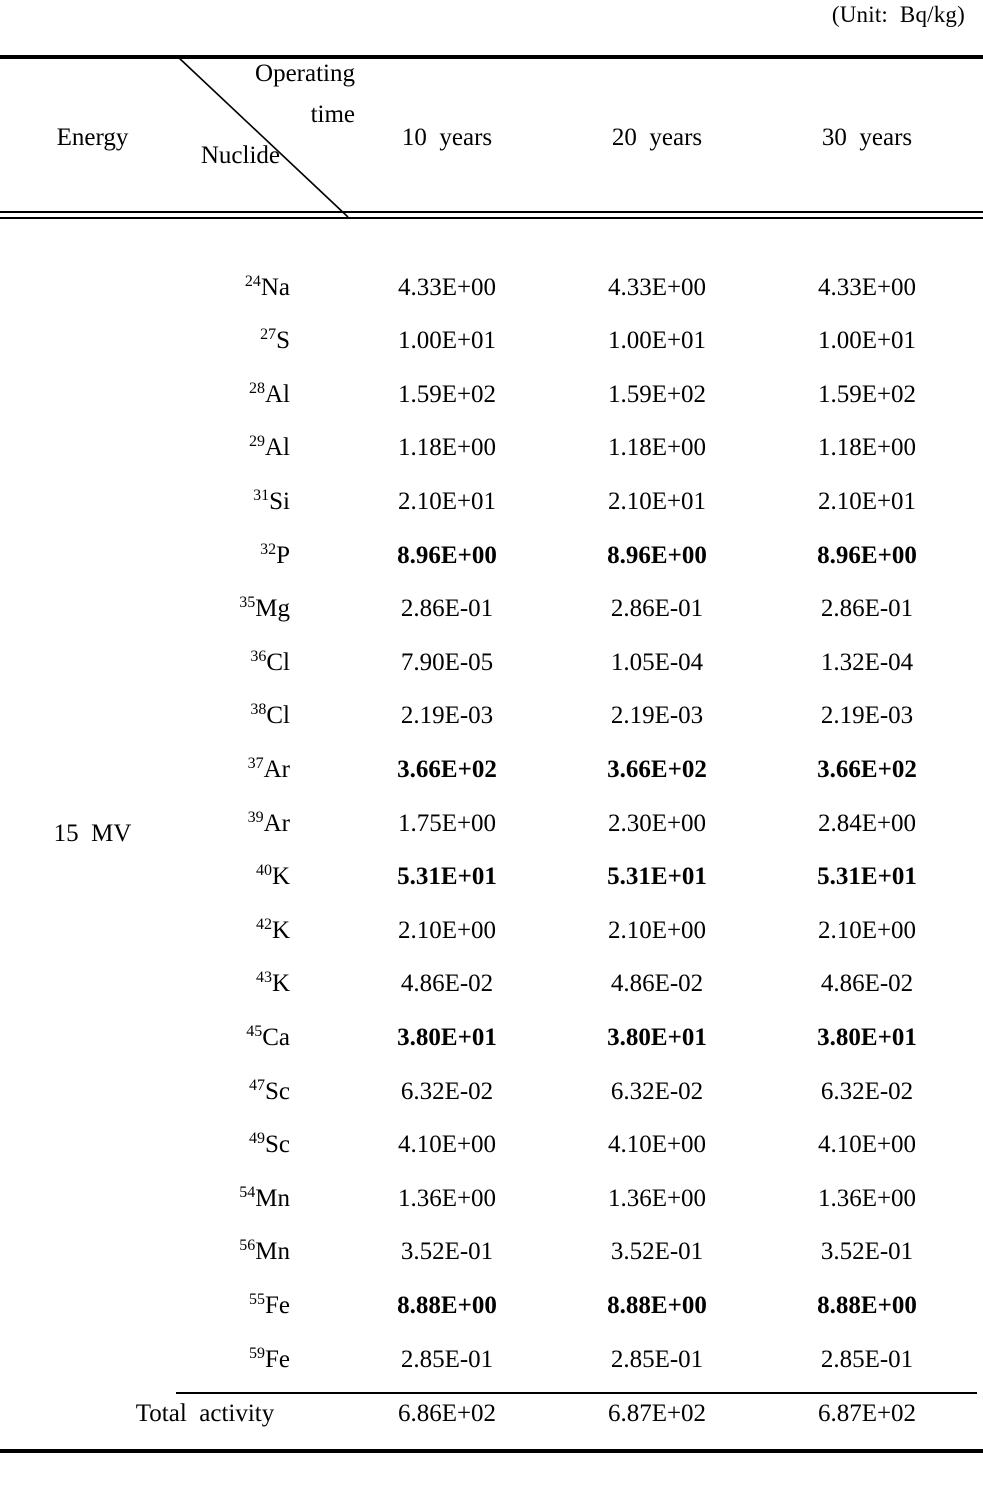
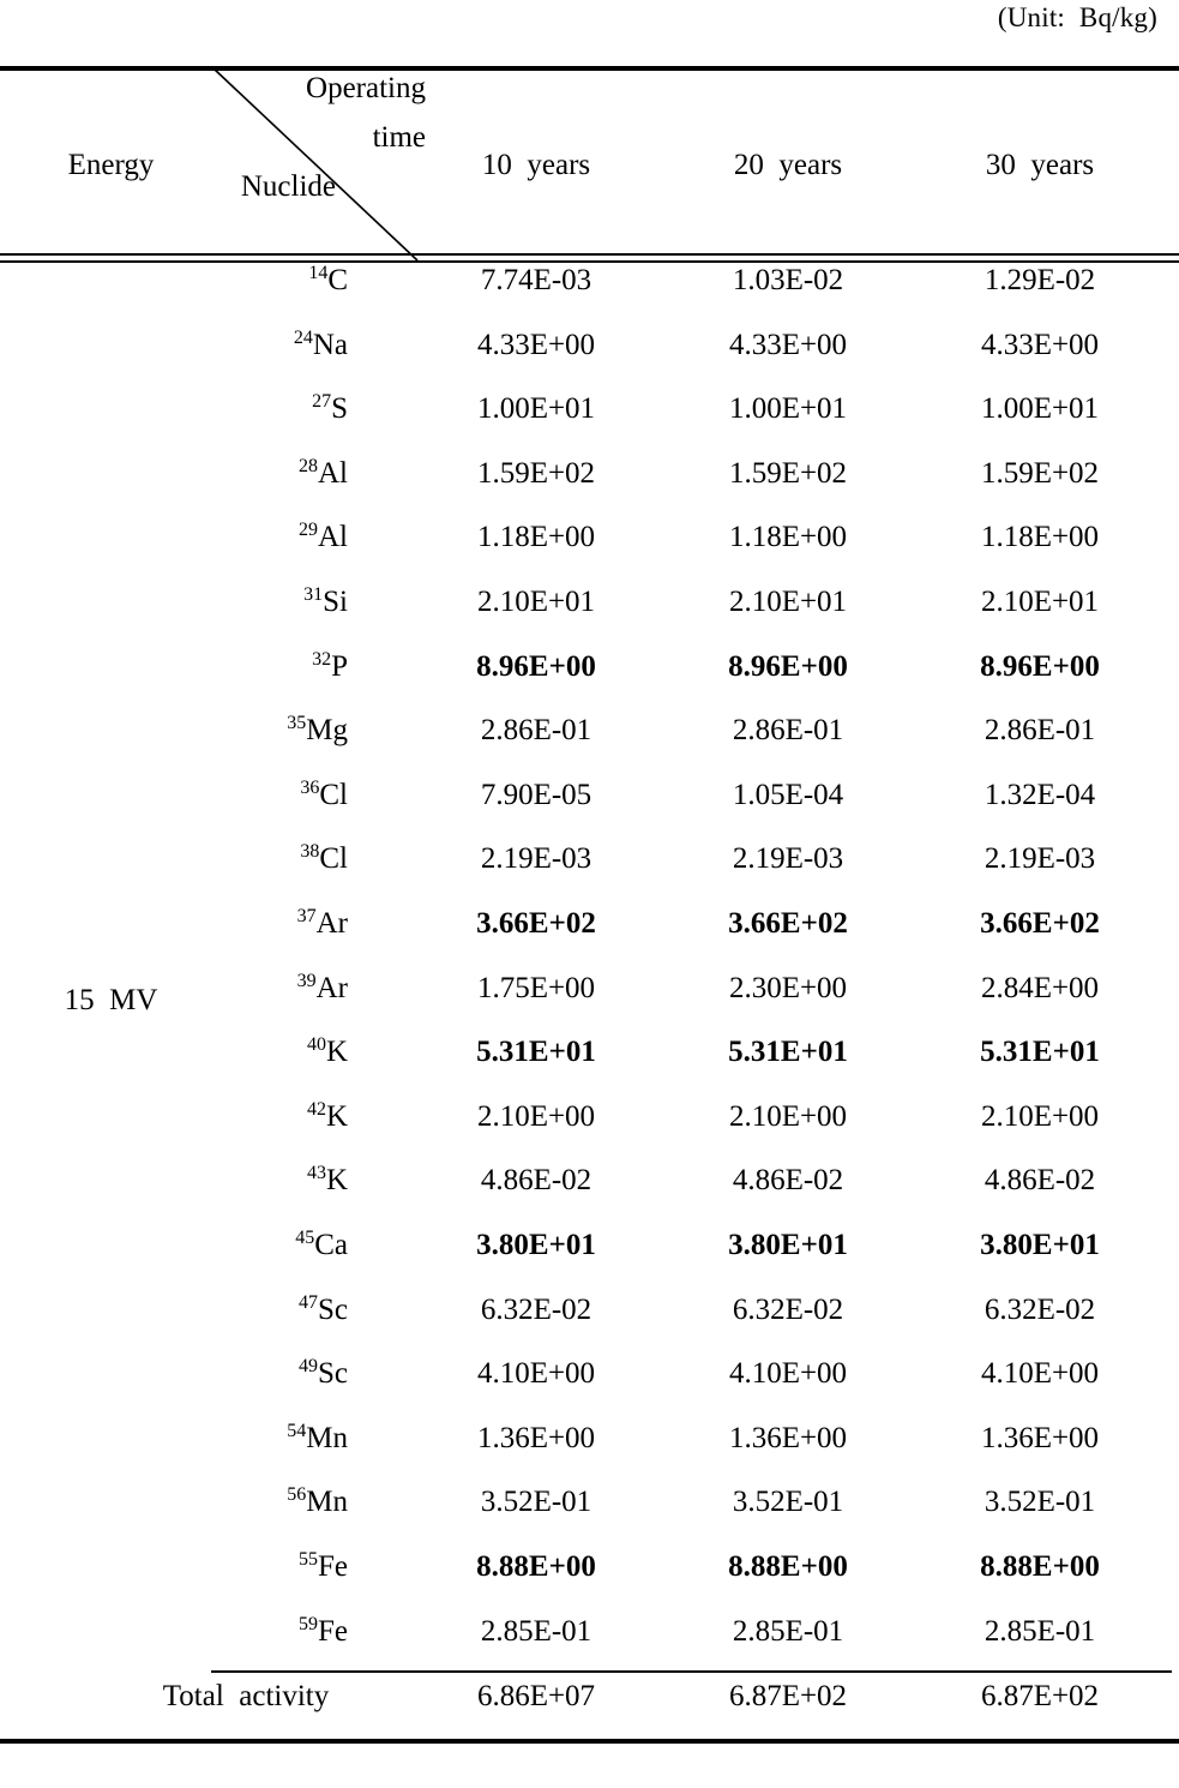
  (Unit: Bq/kg)
  Energy
  Operating
  time
  Nuclide
  10 years
  20 years
  30 years
  15 MV
+ 14C
+ 7.74E-03
+ 1.03E-02
+ 1.29E-02
  24Na
  4.33E+00
  4.33E+00
  4.33E+00
  27S
  1.00E+01
  1.00E+01
  1.00E+01
  28Al
  1.59E+02
  1.59E+02
  1.59E+02
  29Al
  1.18E+00
  1.18E+00
  1.18E+00
  31Si
  2.10E+01
  2.10E+01
  2.10E+01
  32P
  8.96E+00
  8.96E+00
  8.96E+00
  35Mg
  2.86E-01
  2.86E-01
  2.86E-01
  36Cl
  7.90E-05
  1.05E-04
  1.32E-04
  38Cl
  2.19E-03
  2.19E-03
  2.19E-03
  37Ar
  3.66E+02
  3.66E+02
  3.66E+02
  39Ar
  1.75E+00
  2.30E+00
  2.84E+00
  40K
  5.31E+01
  5.31E+01
  5.31E+01
  42K
  2.10E+00
  2.10E+00
  2.10E+00
  43K
  4.86E-02
  4.86E-02
  4.86E-02
  45Ca
  3.80E+01
  3.80E+01
  3.80E+01
  47Sc
  6.32E-02
  6.32E-02
  6.32E-02
  49Sc
  4.10E+00
  4.10E+00
  4.10E+00
  54Mn
  1.36E+00
  1.36E+00
  1.36E+00
  56Mn
  3.52E-01
  3.52E-01
  3.52E-01
  55Fe
  8.88E+00
  8.88E+00
  8.88E+00
  59Fe
  2.85E-01
  2.85E-01
  2.85E-01
  Total activity
- 6.86E+02
+ 6.86E+07
  6.87E+02
  6.87E+02
